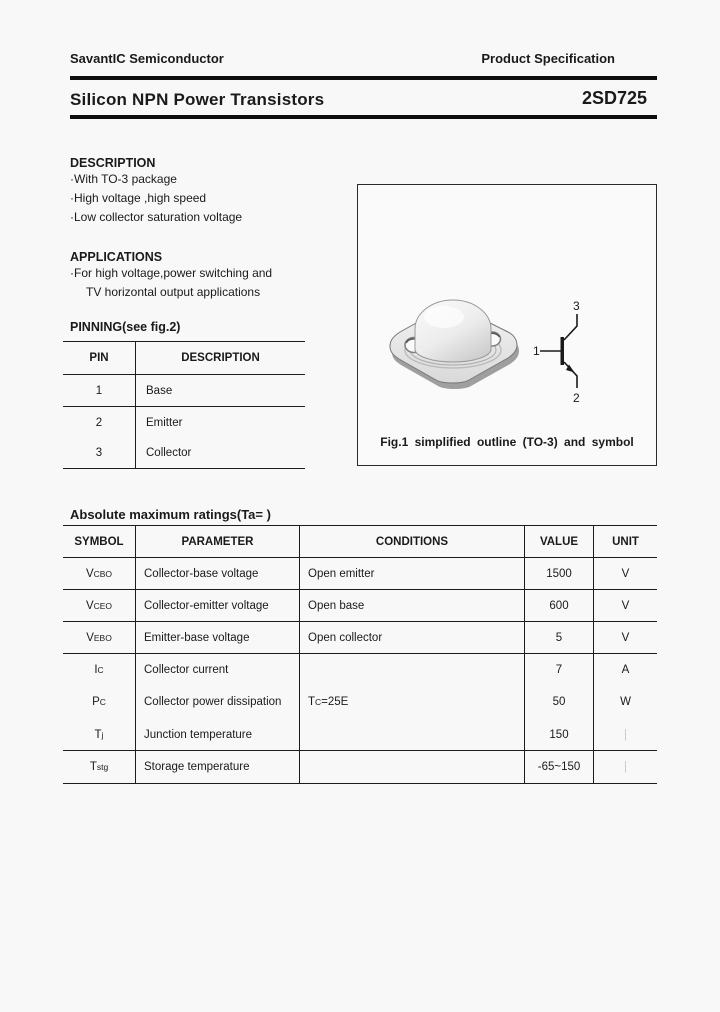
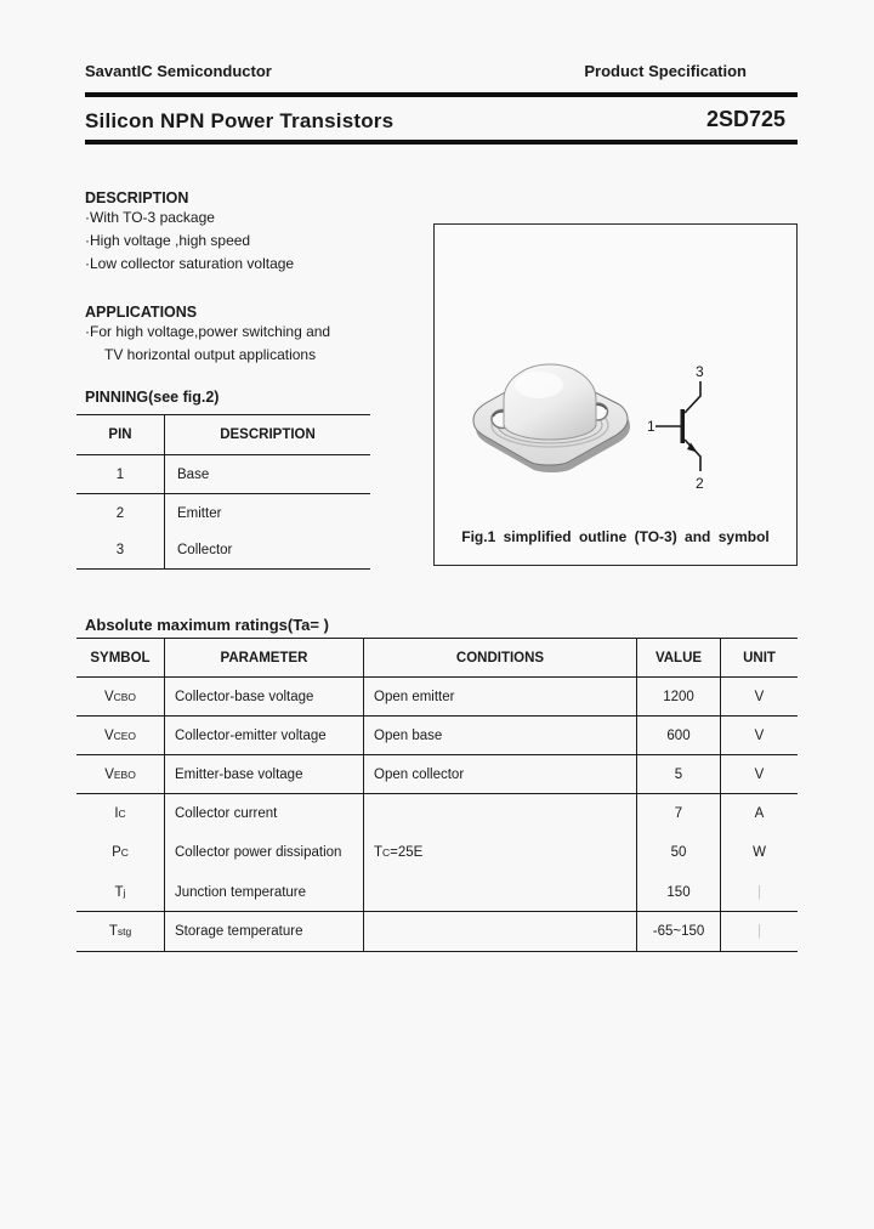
  SavantIC Semiconductor
  Product Specification
  Silicon NPN Power Transistors
  2SD725
  DESCRIPTION
  ·With TO-3 package
  ·High voltage ,high speed
  ·Low collector saturation voltage
  APPLICATIONS
  ·For high voltage,power switching and
  TV horizontal output applications
  PINNING(see fig.2)
  PIN
  DESCRIPTION
  1
  Base
  2
  3
  Emitter
  Collector
  3
  1
  2
  Fig.1 simplified outline (TO-3) and symbol
  Absolute maximum ratings(Ta= )
  SYMBOL
  PARAMETER
  CONDITIONS
  VALUE
  UNIT
  V
  CBO
  Collector-base voltage
  Open emitter
- 1500
+ 1200
  V
  V
  CEO
  Collector-emitter voltage
  Open base
  600
  V
  V
  EBO
  Emitter-base voltage
  Open collector
  5
  V
  I
  C
  P
  C
  T
  j
  Collector current
  Collector power dissipation
  Junction temperature
  T
  C
  =25E
  7
  50
  150
  A
  W
  |
  T
  stg
  Storage temperature
  -65~150
  |
